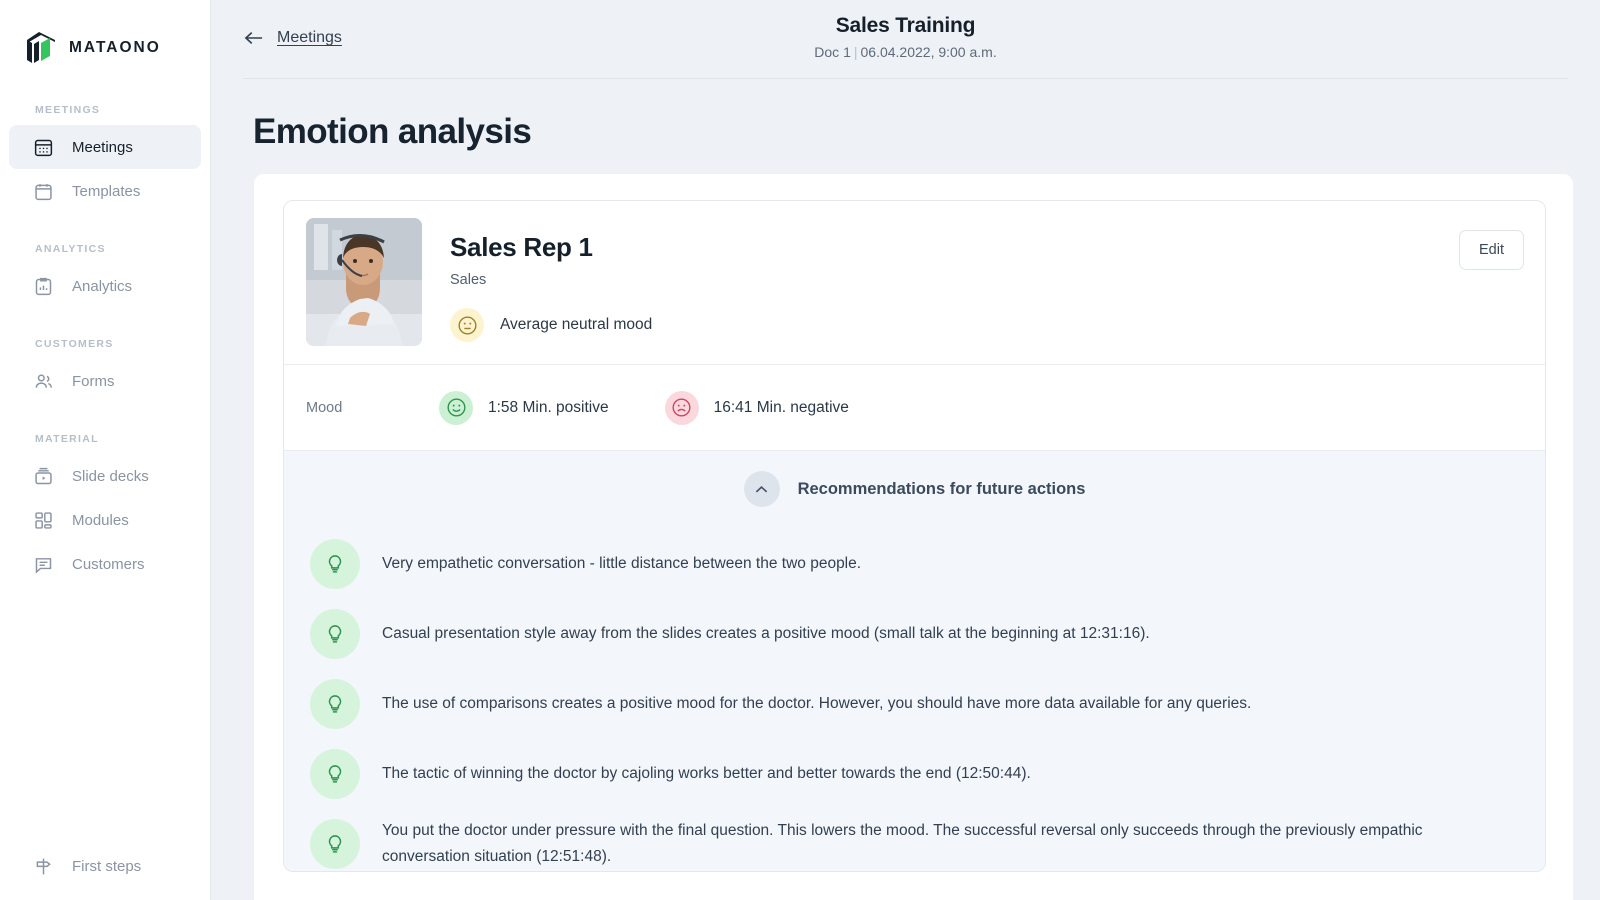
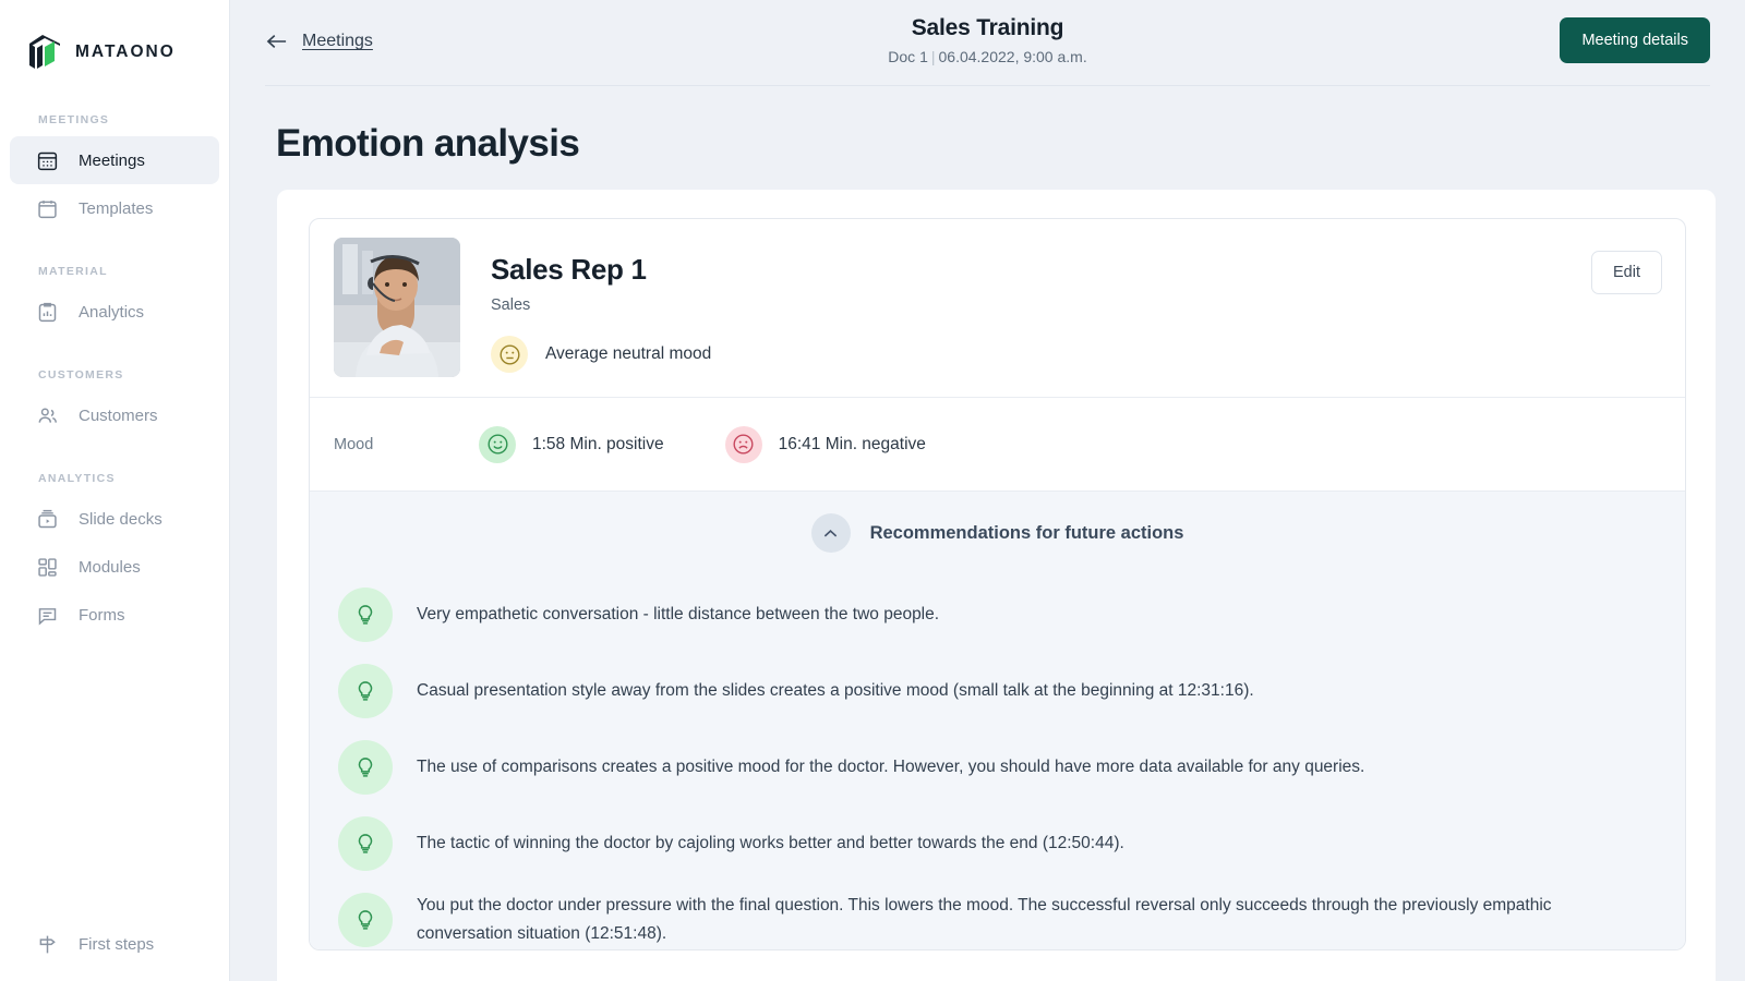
  MATAONO
  MEETINGS
  Meetings
  Templates
- ANALYTICS
+ MATERIAL
  Analytics
  CUSTOMERS
- Forms
+ Customers
- MATERIAL
+ ANALYTICS
  Slide decks
  Modules
- Customers
+ Forms
  First steps
  Meetings
  Sales Training
  Doc 1 | 06.04.2022, 9:00 a.m.
+ Meeting details
  Emotion analysis
  Sales Rep 1
  Sales
  Average neutral mood
  Edit
  Mood
  1:58 Min. positive
  16:41 Min. negative
  Recommendations for future actions
  Very empathetic conversation - little distance between the two people.
  Casual presentation style away from the slides creates a positive mood (small talk at the beginning at 12:31:16).
  The use of comparisons creates a positive mood for the doctor. However, you should have more data available for any queries.
  The tactic of winning the doctor by cajoling works better and better towards the end (12:50:44).
  You put the doctor under pressure with the final question. This lowers the mood. The successful reversal only succeeds through the previously empathic conversation situation (12:51:48).
